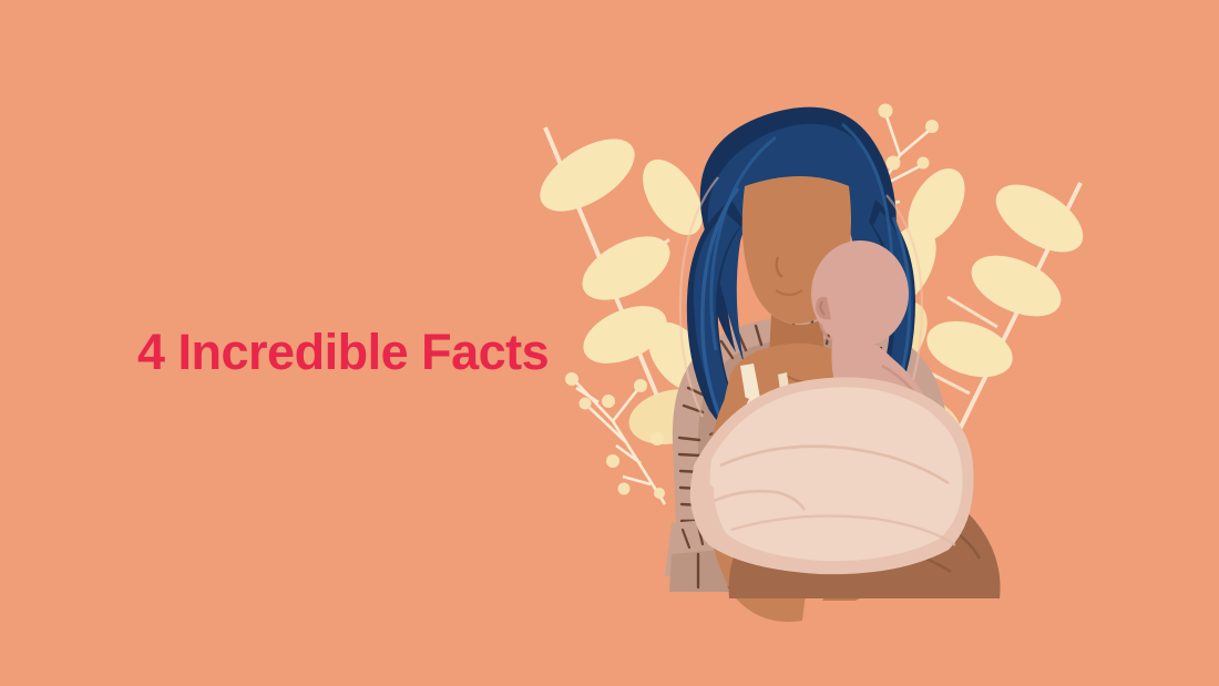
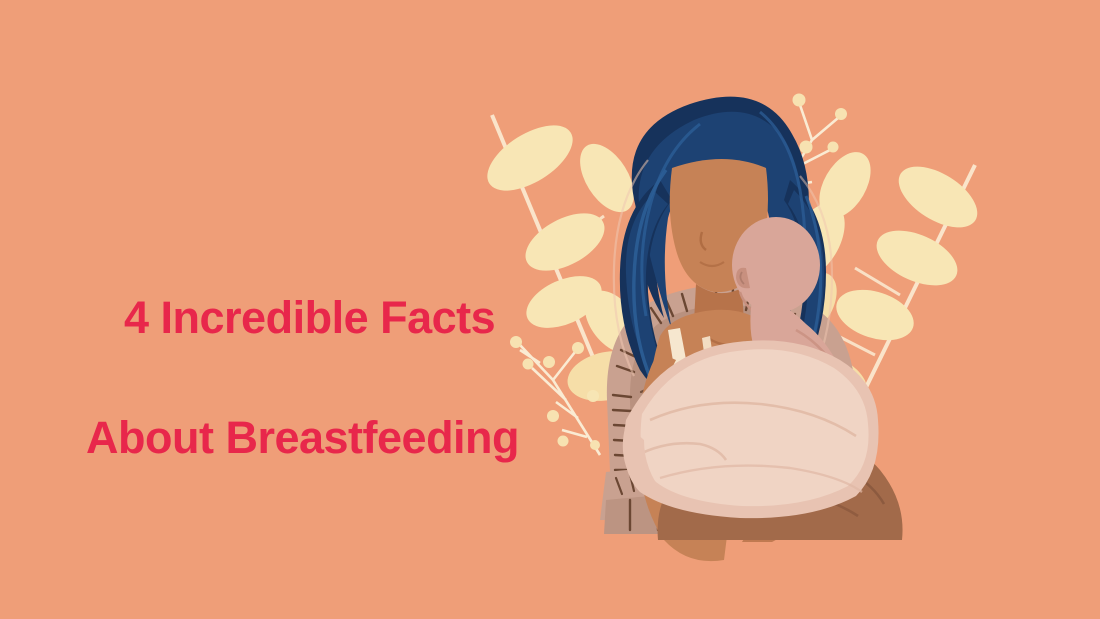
  4 Incredible Facts
+ About Breastfeeding
